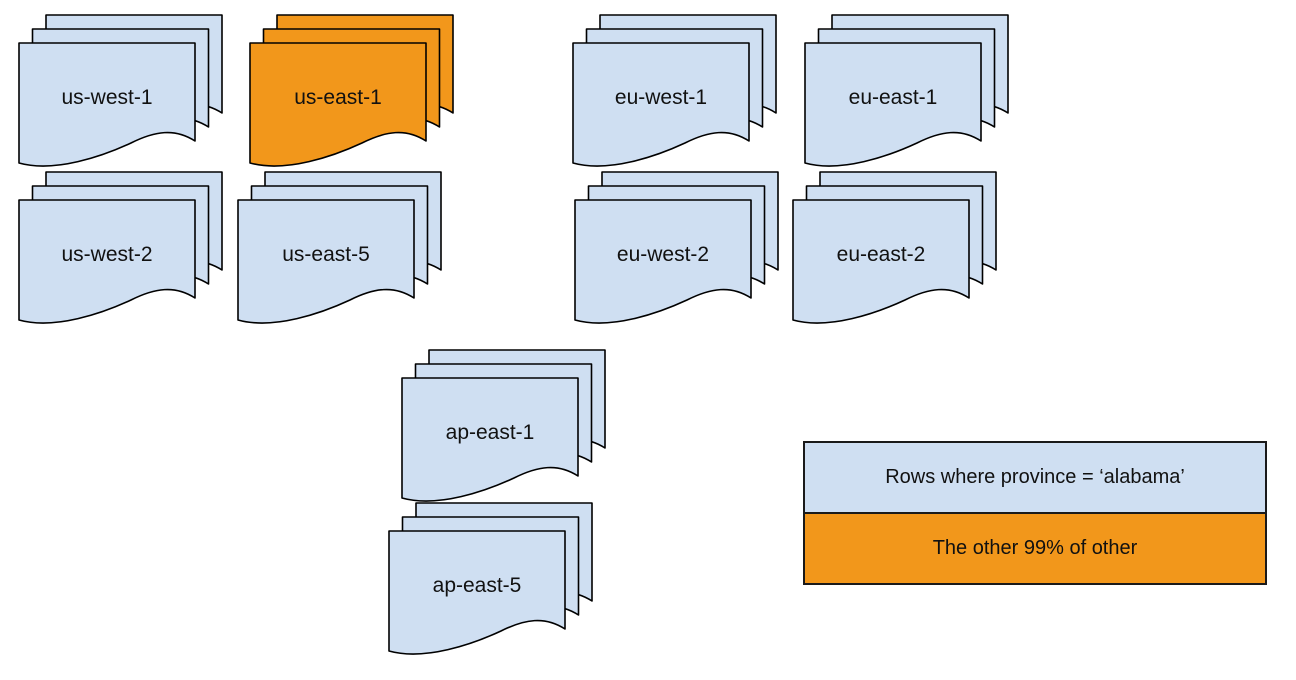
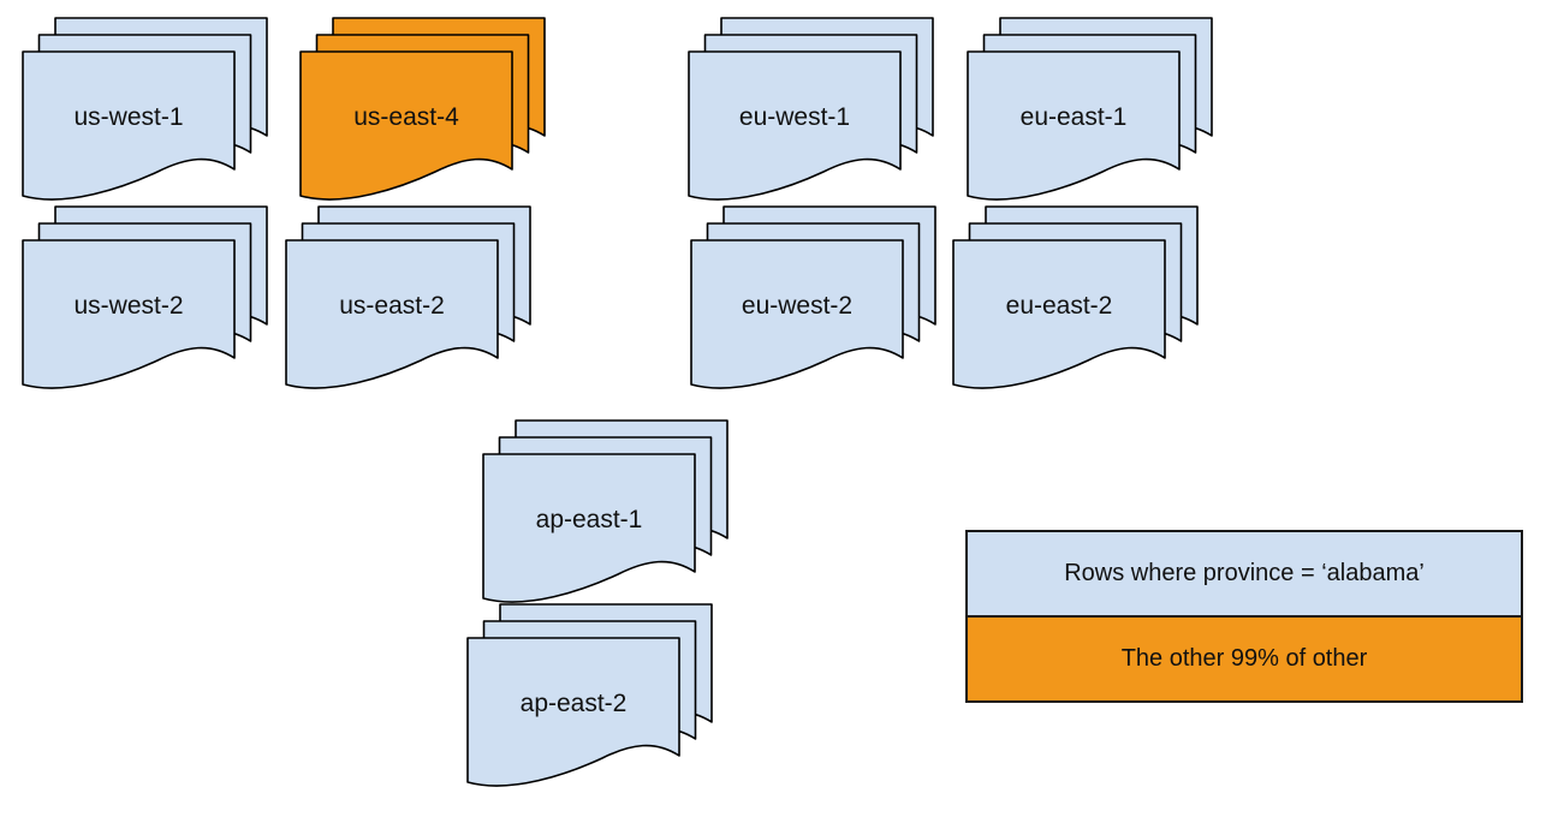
  us-west-1
- us-east-1
+ us-east-4
  eu-west-1
  eu-east-1
  us-west-2
- us-east-5
+ us-east-2
  eu-west-2
  eu-east-2
  ap-east-1
- ap-east-5
+ ap-east-2
  Rows where province = ‘alabama’
  The other 99% of other
